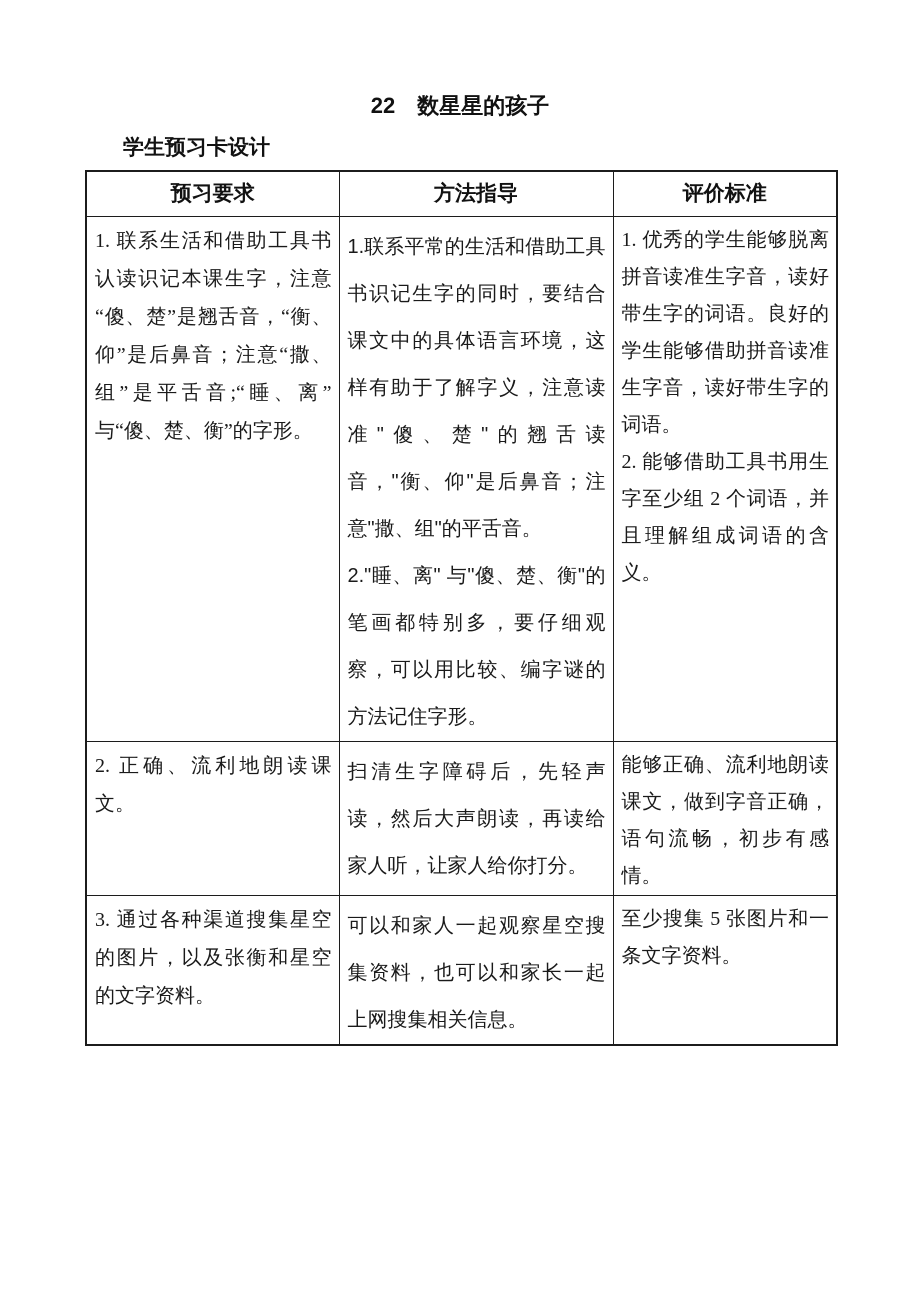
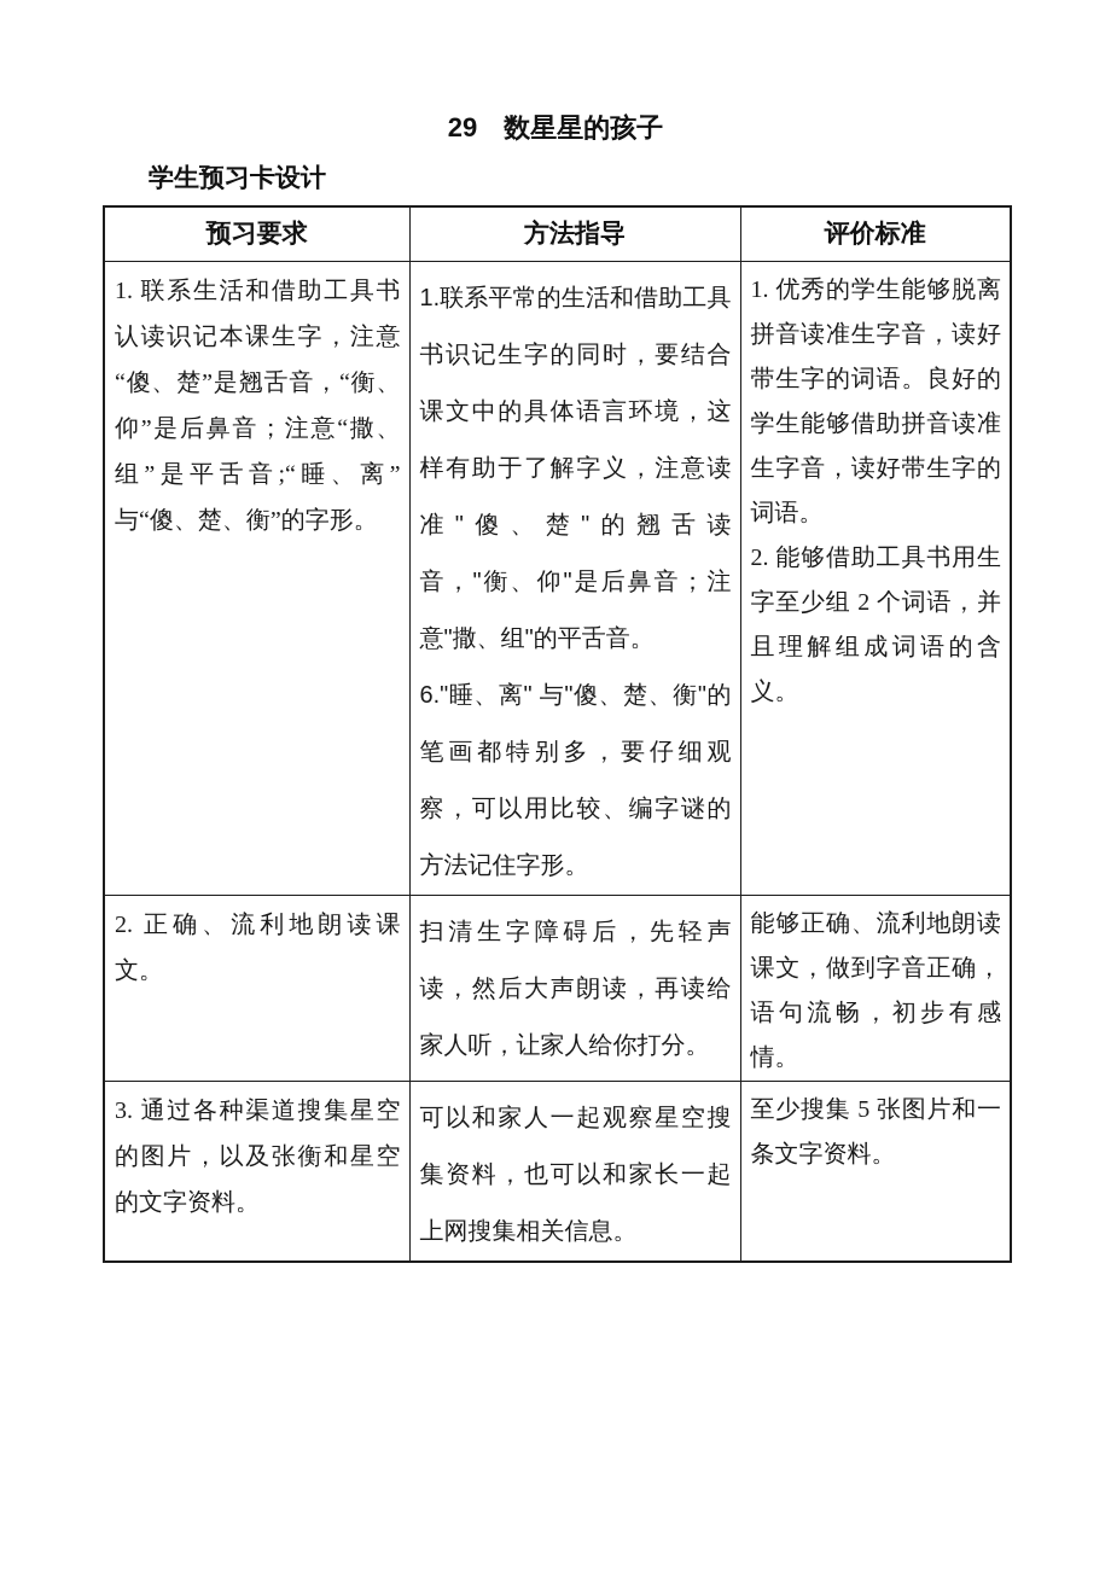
- 22 数星星的孩子
+ 29 数星星的孩子
  学生预习卡设计
  预习要求	方法指导	评价标准
- 1. 联系生活和借助工具书认读识记本课生字，注意 “傻、楚”是翘舌音，“衡、仰”是后鼻音；注意“撒、组”是平舌音;“睡、离” 与“傻、楚、衡”的字形。	1.联系平常的生活和借助工具书识记生字的同时，要结合课文中的具体语言环境，这样有助于了解字义，注意读准"傻、楚"的翘舌读音，"衡、仰"是后鼻音；注意"撒、组"的平舌音。2."睡、离" 与"傻、楚、衡"的笔画都特别多，要仔细观察，可以用比较、编字谜的方法记住字形。	1. 优秀的学生能够脱离拼音读准生字音，读好带生字的词语。良好的学生能够借助拼音读准生字音，读好带生字的词语。2. 能够借助工具书用生字至少组 2 个词语，并且理解组成词语的含义。
+ 1. 联系生活和借助工具书认读识记本课生字，注意 “傻、楚”是翘舌音，“衡、仰”是后鼻音；注意“撒、组”是平舌音;“睡、离” 与“傻、楚、衡”的字形。	1.联系平常的生活和借助工具书识记生字的同时，要结合课文中的具体语言环境，这样有助于了解字义，注意读准"傻、楚"的翘舌读音，"衡、仰"是后鼻音；注意"撒、组"的平舌音。6."睡、离" 与"傻、楚、衡"的笔画都特别多，要仔细观察，可以用比较、编字谜的方法记住字形。	1. 优秀的学生能够脱离拼音读准生字音，读好带生字的词语。良好的学生能够借助拼音读准生字音，读好带生字的词语。2. 能够借助工具书用生字至少组 2 个词语，并且理解组成词语的含义。
  2. 正确、流利地朗读课文。	扫清生字障碍后，先轻声读，然后大声朗读，再读给家人听，让家人给你打分。	能够正确、流利地朗读课文，做到字音正确，语句流畅，初步有感情。
  3. 通过各种渠道搜集星空的图片，以及张衡和星空的文字资料。	可以和家人一起观察星空搜集资料，也可以和家长一起上网搜集相关信息。	至少搜集 5 张图片和一条文字资料。
